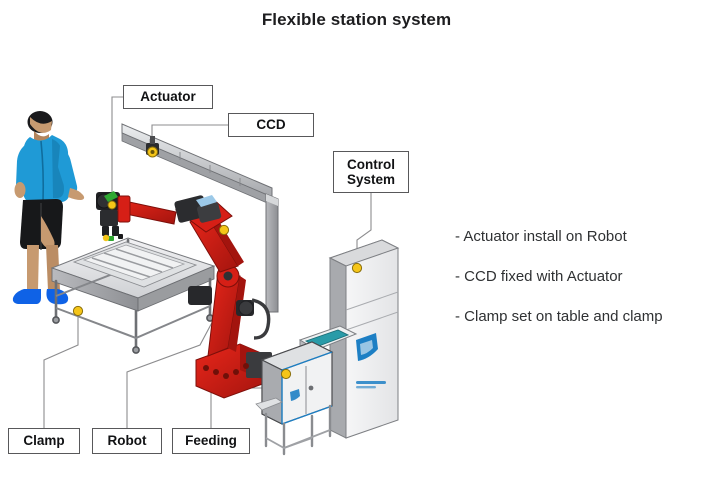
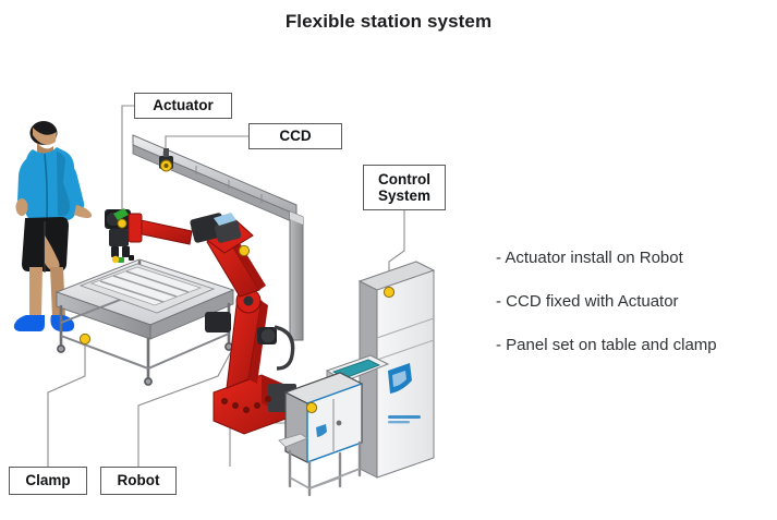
  Flexible station system
  Actuator
  CCD
  Control
  System
  Clamp
  Robot
- Feeding
  - Actuator install on Robot
  - CCD fixed with Actuator
- - Clamp set on table and clamp
+ - Panel set on table and clamp
